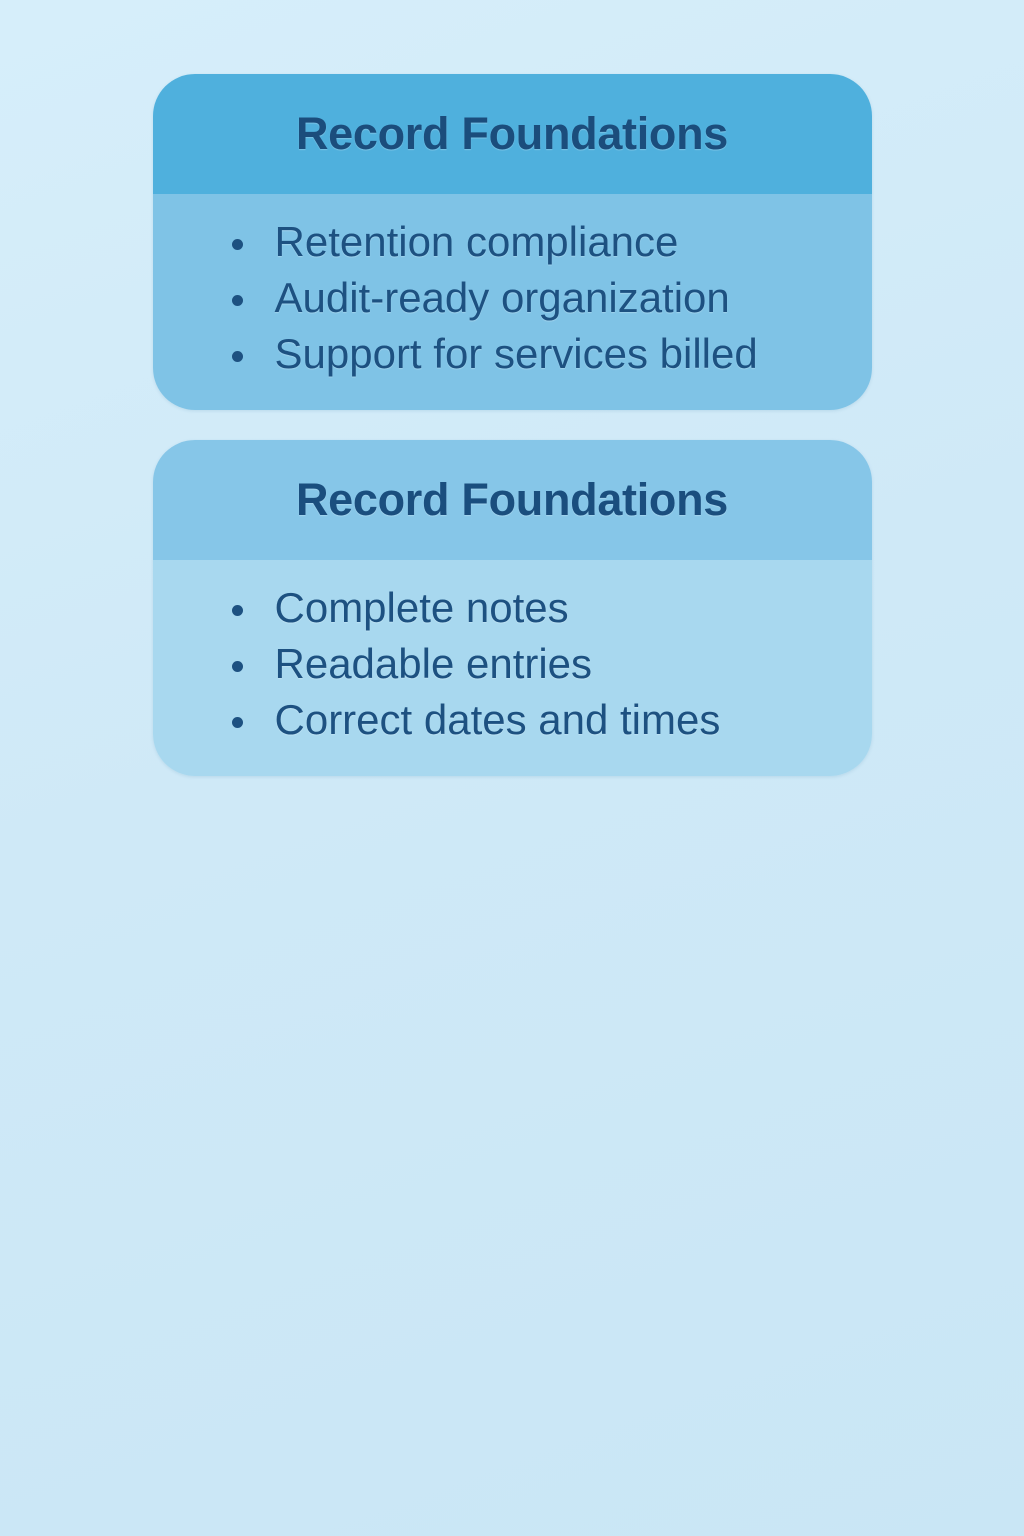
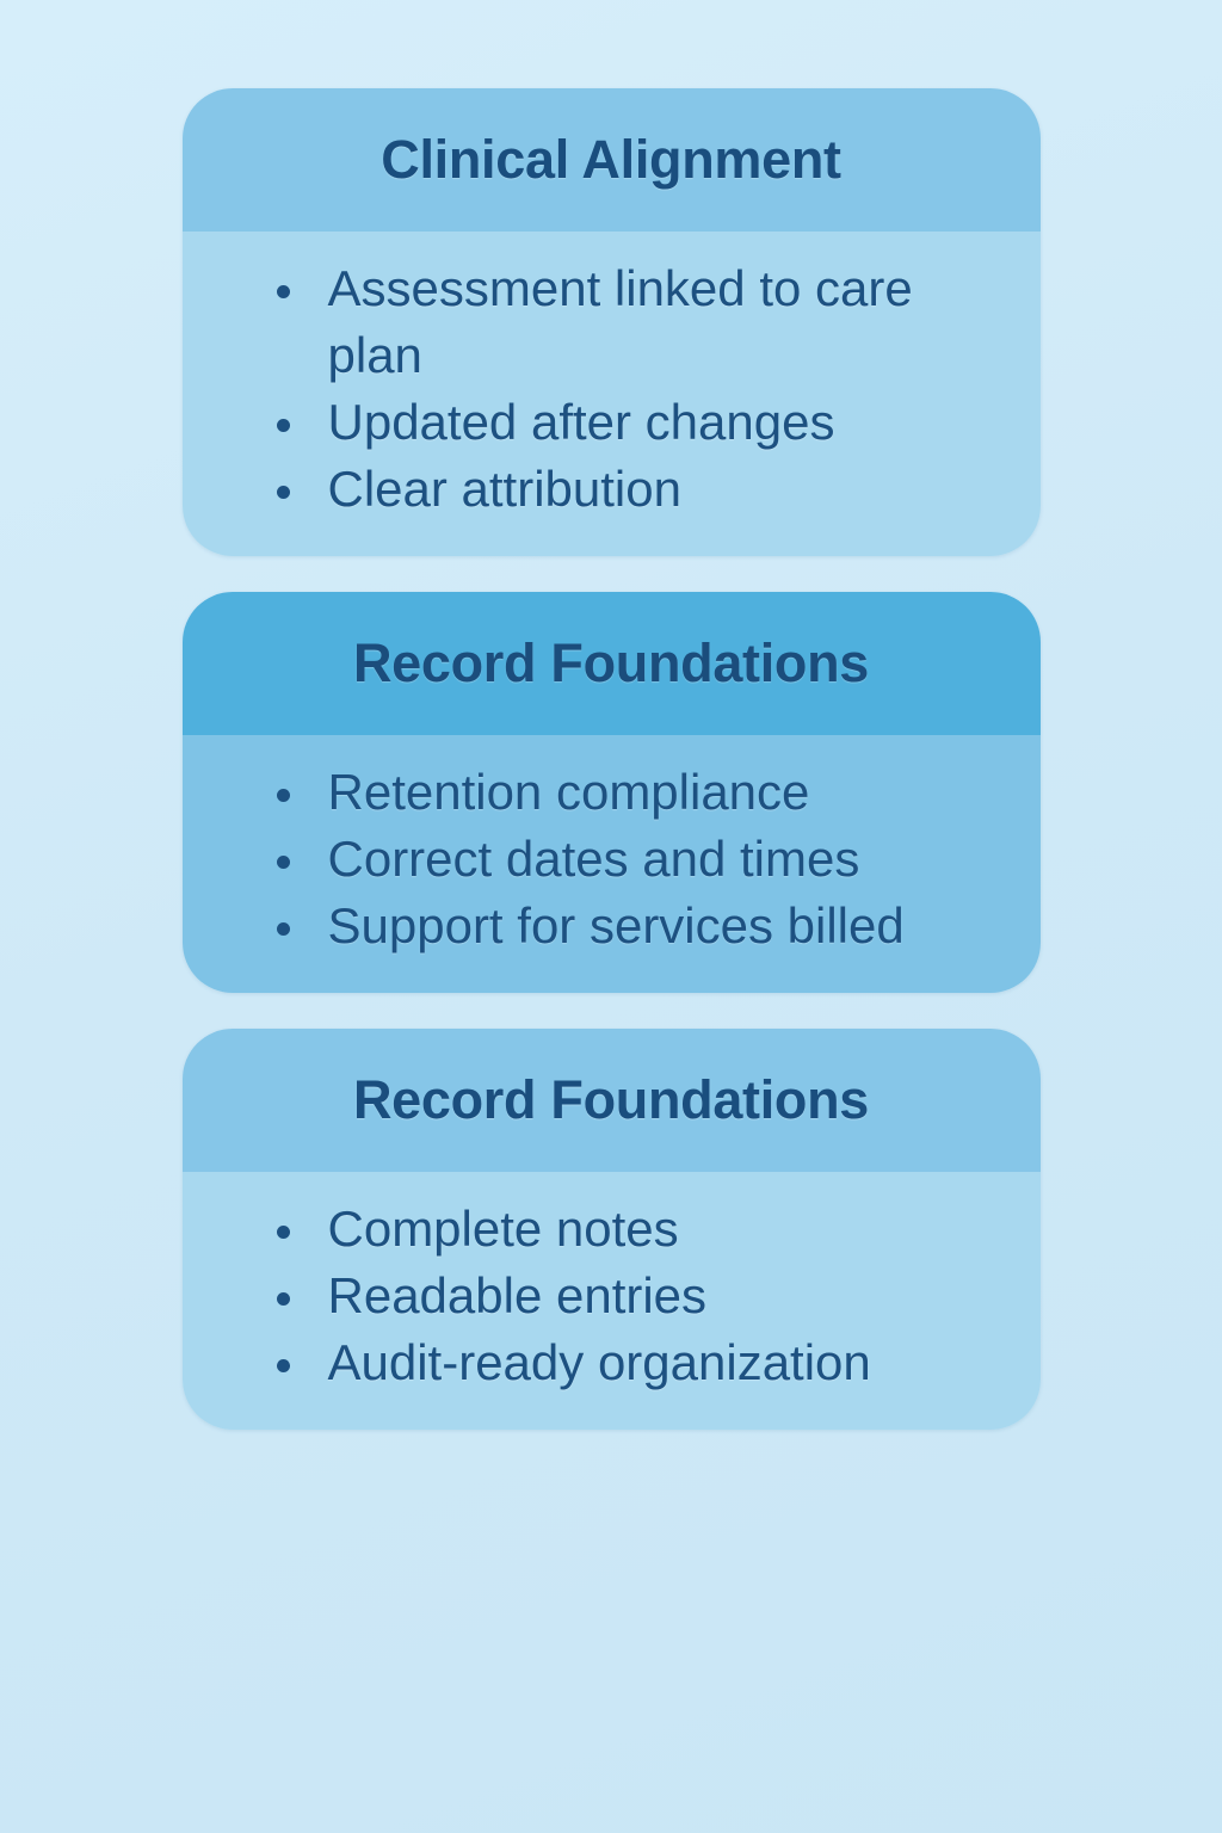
+ Clinical Alignment
+ Assessment linked to care plan
+ Updated after changes
+ Clear attribution
  Record Foundations
  Retention compliance
- Audit-ready organization
+ Correct dates and times
  Support for services billed
  Record Foundations
  Complete notes
  Readable entries
- Correct dates and times
+ Audit-ready organization
